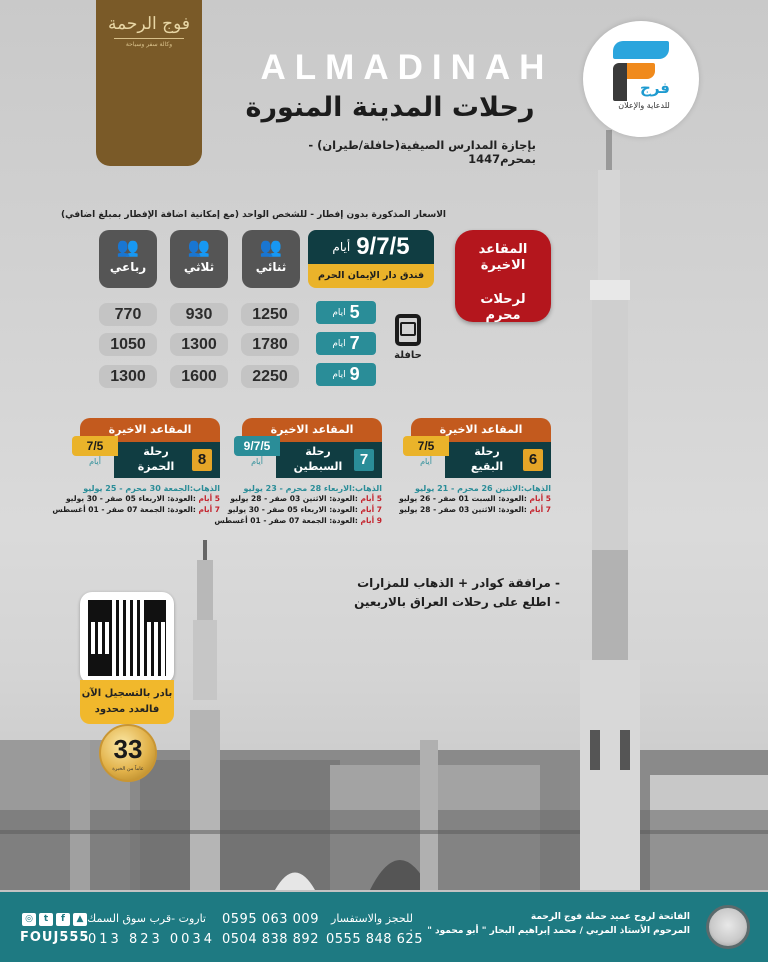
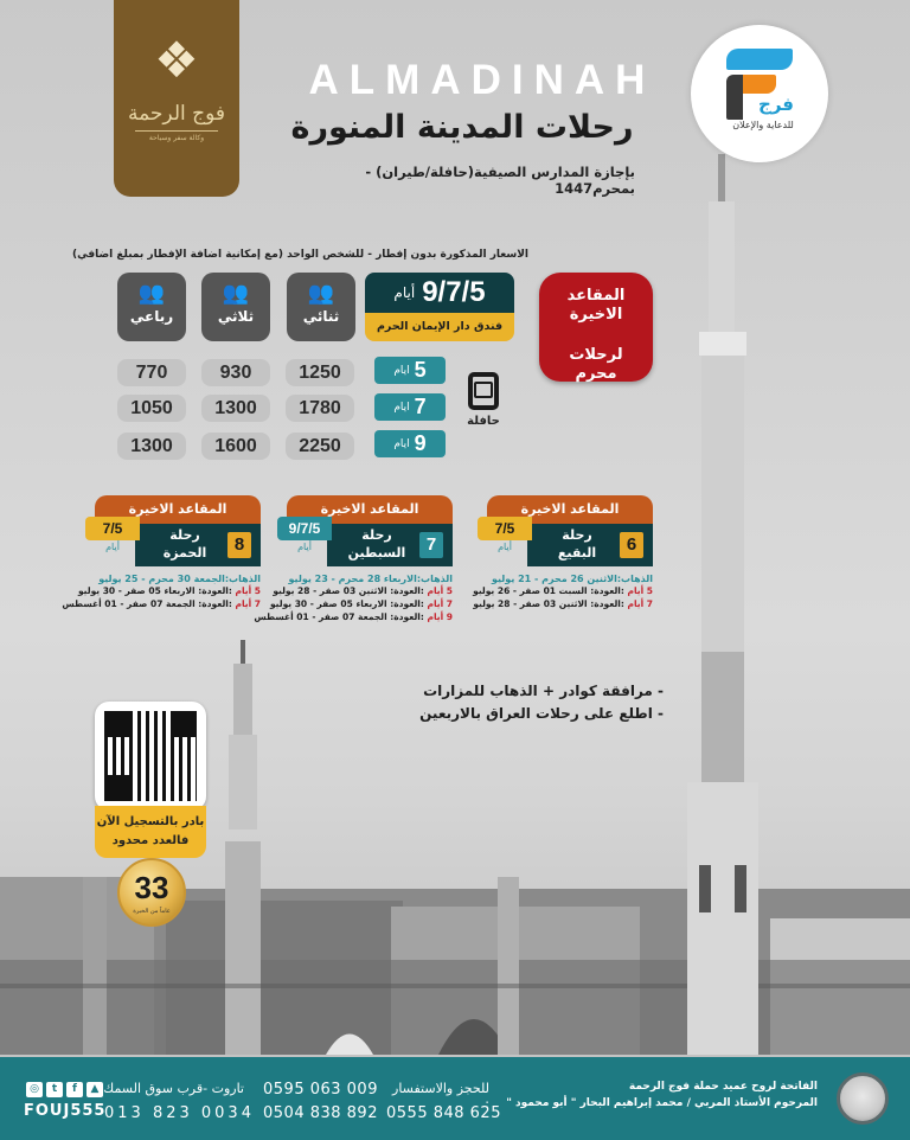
+ ❖
  فوج الرحمة
  ALMADINAH
  رحلات المدينة المنورة
  بإجازة المدارس الصيفية(حافلة/طيران) - بمحرم1447
  فرج
  للدعاية والإعلان
  الاسعار المذكورة بدون إفطار - للشخص الواحد (مع إمكانية اضافة الإفطار بمبلغ اضافي)
  المقاعد
  الاخيرة
  لرحلات
  محرم
  أيام
  9/7/5
  فندق دار الإيمان الحرم
  👥
  ثنائي
  👥
  ثلاثي
  👥
  رباعي
  ايام
  5
  1250
  930
  770
  ايام
  7
  1780
  1300
  1050
  ايام
  9
  2250
  1600
  1300
  حافلة
  المقاعد الاخيرة
  رحلة
  البقيع
  6
  7/5
  أيام
  الذهاب:الاثنين 26 محرم - 21 يوليو
  5 أيام :العودة: السبت 01 صفر - 26 يوليو
  7 أيام :العودة: الاثنين 03 صفر - 28 يوليو
  المقاعد الاخيرة
  رحلة
  السبطين
  7
  9/7/5
  أيام
  الذهاب:الاربعاء 28 محرم - 23 يوليو
  5 أيام :العودة: الاثنين 03 صفر - 28 يوليو
  7 أيام :العودة: الاربعاء 05 صفر - 30 يوليو
  9 أيام :العودة: الجمعة 07 صفر - 01 أغسطس
  المقاعد الاخيرة
  رحلة
  الحمزة
  8
  7/5
  أيام
  الذهاب:الجمعة 30 محرم - 25 يوليو
  5 أيام :العودة: الاربعاء 05 صفر - 30 يوليو
  7 أيام :العودة: الجمعة 07 صفر - 01 أغسطس
  - مرافقة كوادر + الذهاب للمزارات
  - اطلع على رحلات العراق بالاربعين
  بادر بالتسجيل الآن
  فالعدد محدود
  33
  الفاتحة لروح عميد حملة فوج الرحمة
  المرحوم الأستاذ المربي / محمد إبراهيم البحار " أبو محمود "
  للحجز والاستفسار :
  0555 848 625
  0595 063 009
  0504 838 892
  تاروت -قرب سوق السمك
  013 823 0034
  ◎
  t
  f
  ▲
  FOUJ555
